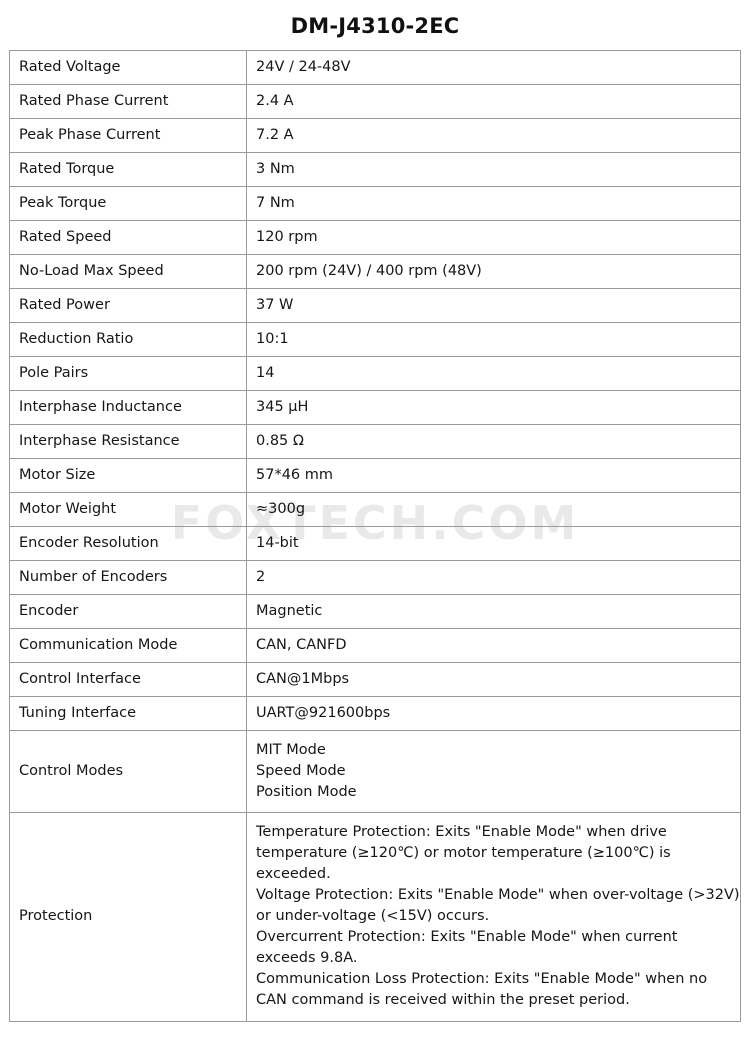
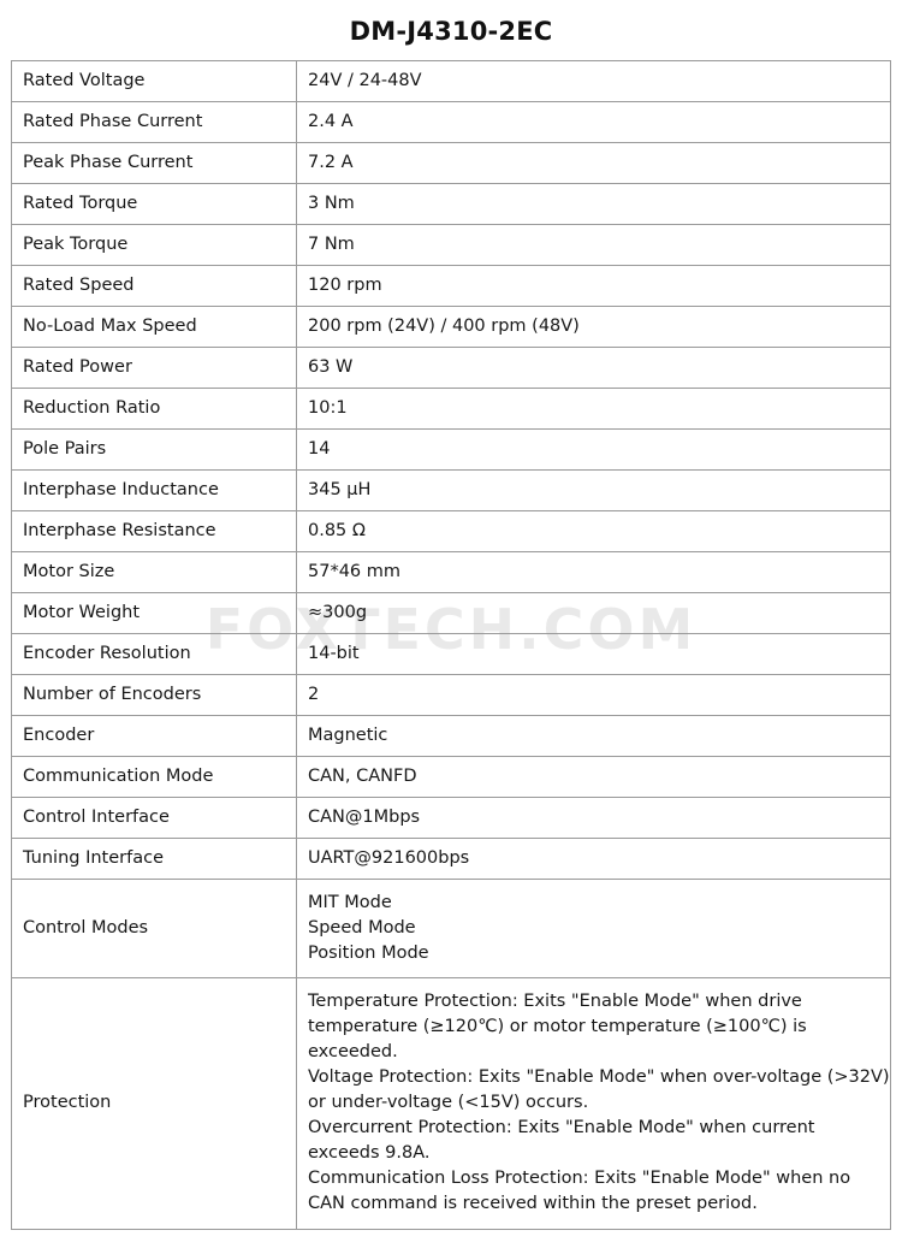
  DM-J4310-2EC
  FOXTECH.COM
  Rated Voltage	24V / 24-48V
  Rated Phase Current	2.4 A
  Peak Phase Current	7.2 A
  Rated Torque	3 Nm
  Peak Torque	7 Nm
  Rated Speed	120 rpm
  No-Load Max Speed	200 rpm (24V) / 400 rpm (48V)
- Rated Power	37 W
+ Rated Power	63 W
  Reduction Ratio	10:1
  Pole Pairs	14
  Interphase Inductance	345 μH
  Interphase Resistance	0.85 Ω
  Motor Size	57*46 mm
  Motor Weight	≈300g
  Encoder Resolution	14-bit
  Number of Encoders	2
  Encoder	Magnetic
  Communication Mode	CAN, CANFD
  Control Interface	CAN@1Mbps
  Tuning Interface	UART@921600bps
  Control Modes	MIT Mode Speed Mode Position Mode
  Protection	Temperature Protection: Exits "Enable Mode" when drive temperature (≥120℃) or motor temperature (≥100℃) is exceeded. Voltage Protection: Exits "Enable Mode" when over-voltage (>32V) or under-voltage (<15V) occurs. Overcurrent Protection: Exits "Enable Mode" when current exceeds 9.8A. Communication Loss Protection: Exits "Enable Mode" when no CAN command is received within the preset period.
